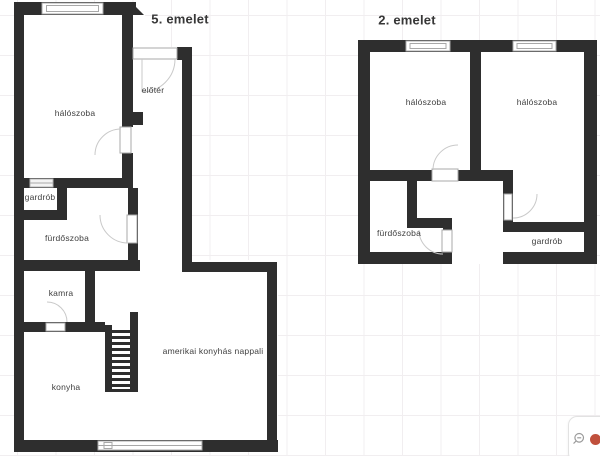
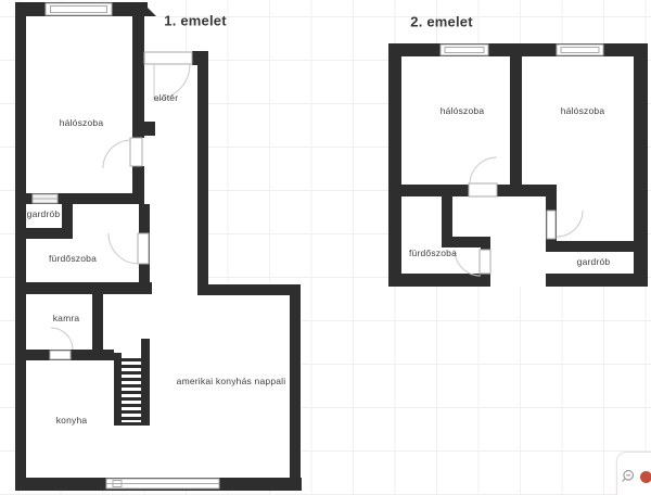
- 5. emelet
+ 1. emelet
  hálószoba
  előtér
  gardrób
  fürdőszoba
  kamra
  konyha
  amerikai konyhás nappali
  2. emelet
  hálószoba
  hálószoba
  fürdőszoba
  gardrób
